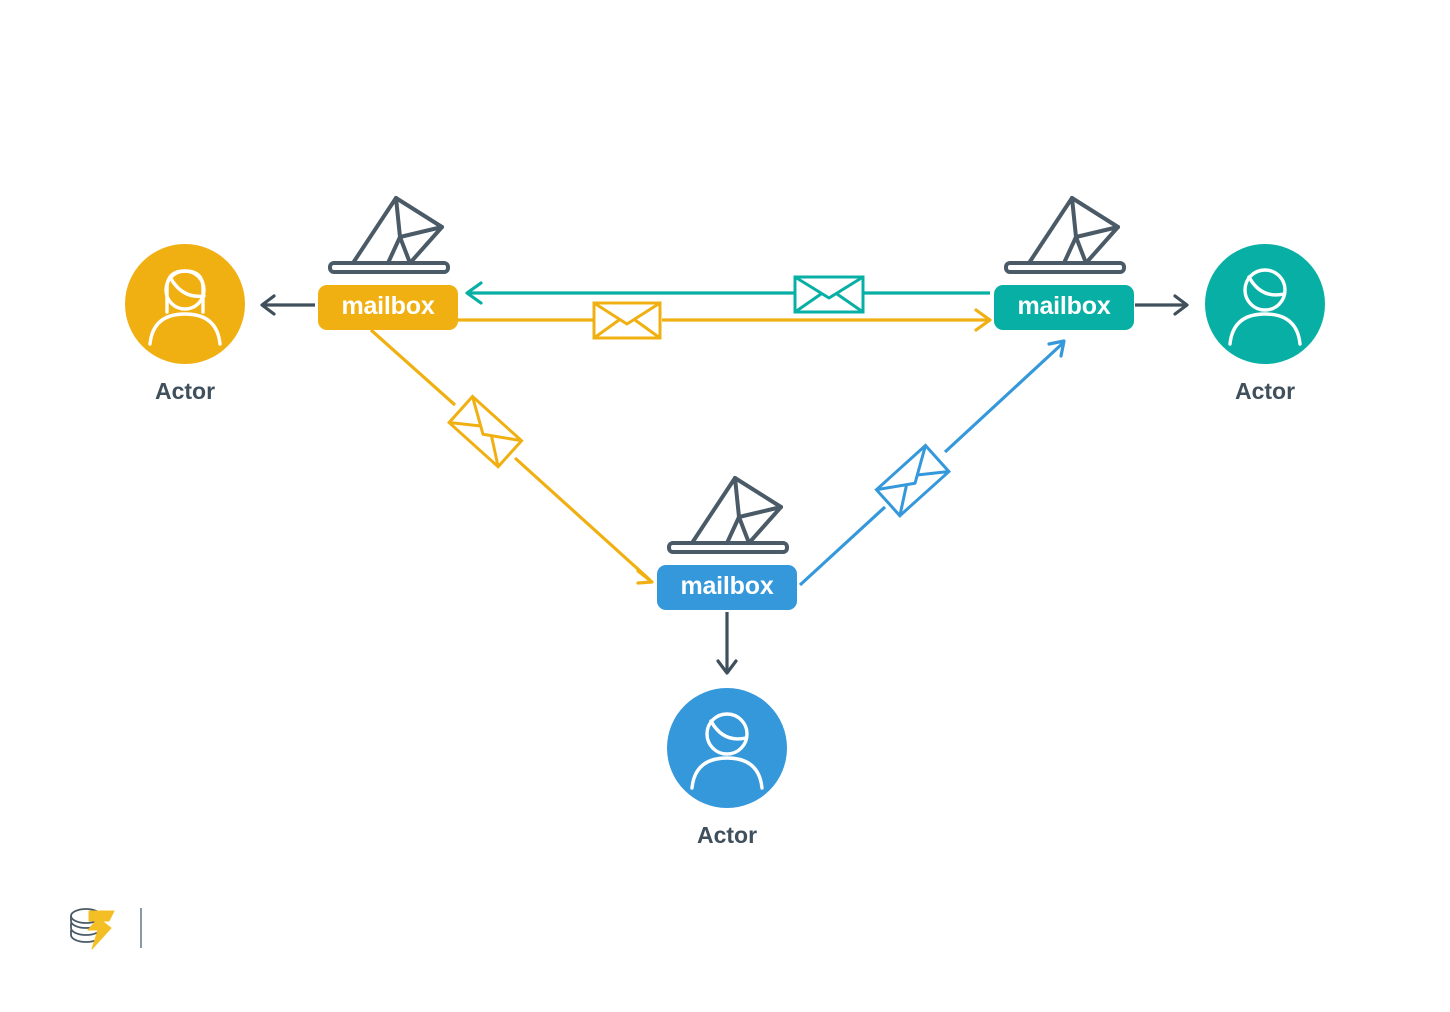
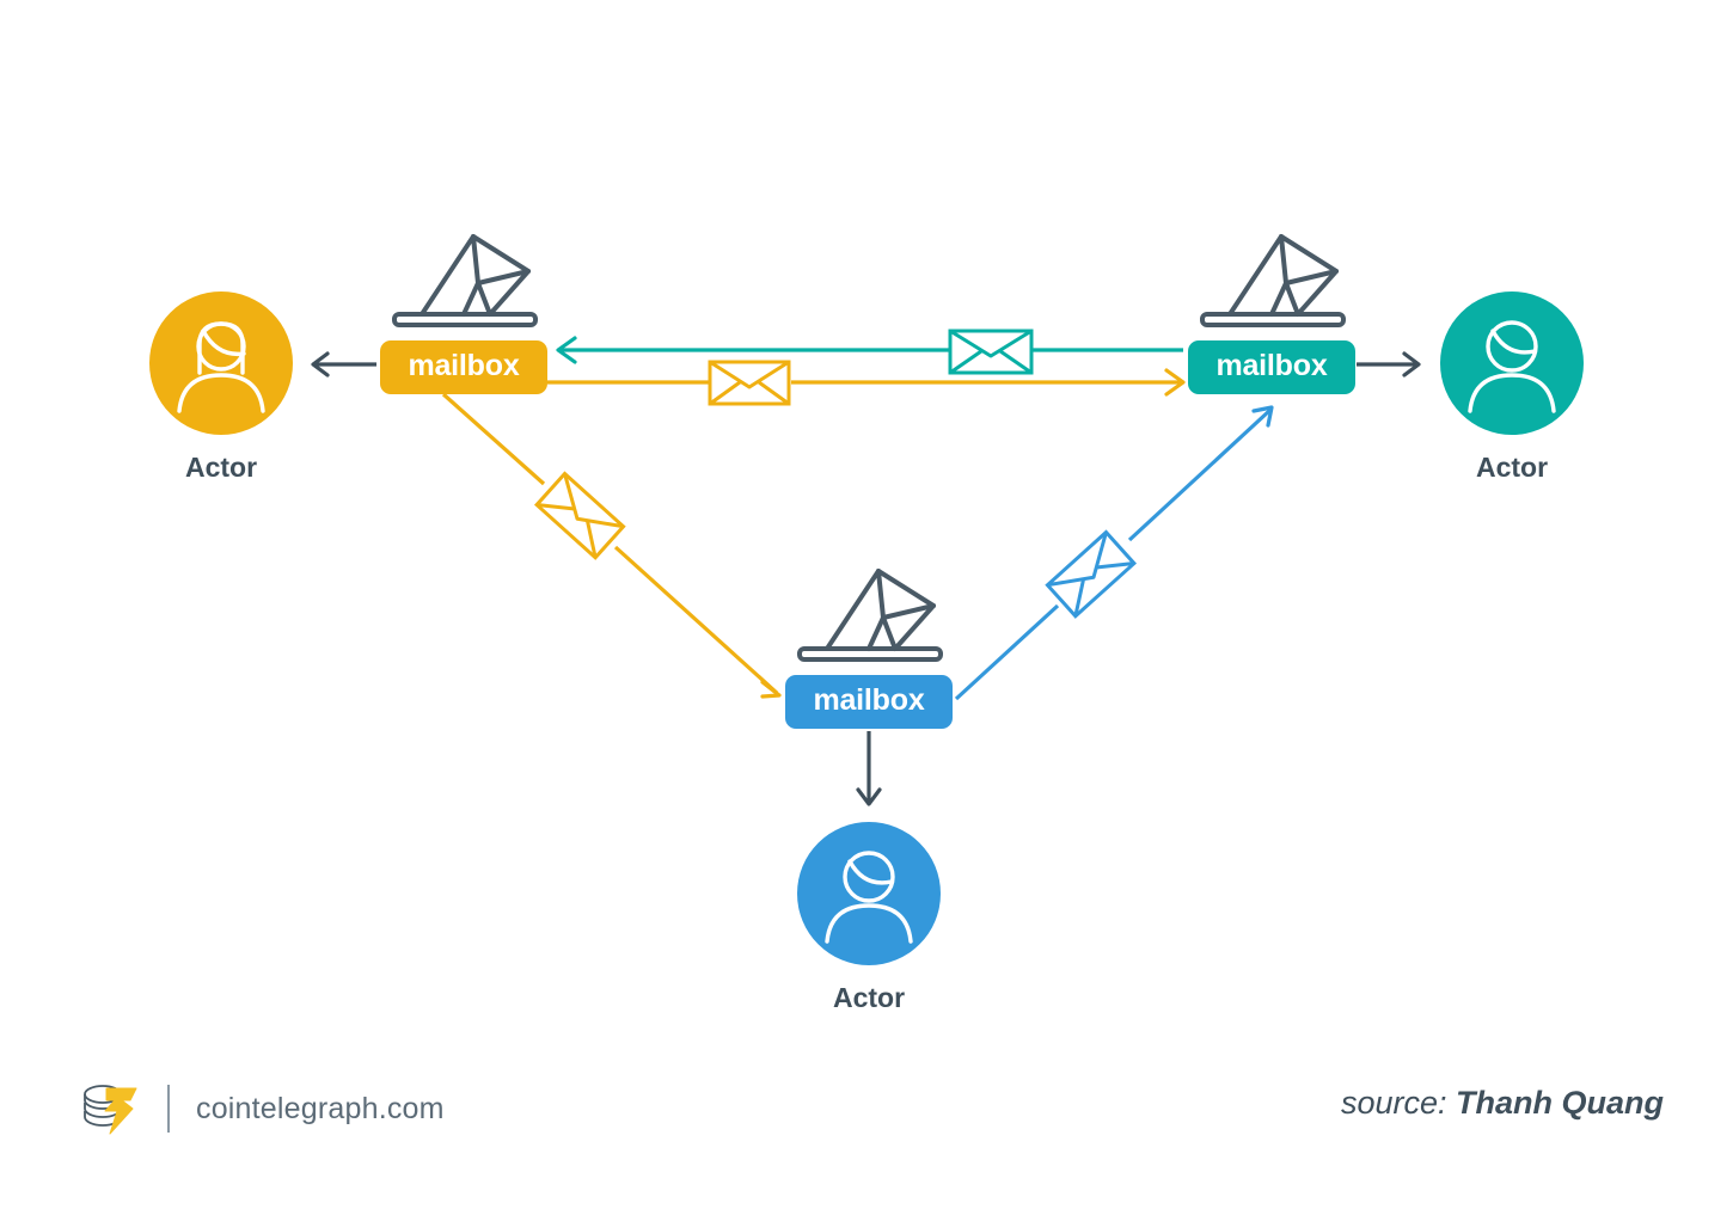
  mailbox
  mailbox
  mailbox
  Actor
  Actor
  Actor
+ cointelegraph.com
+ source: Thanh Quang
